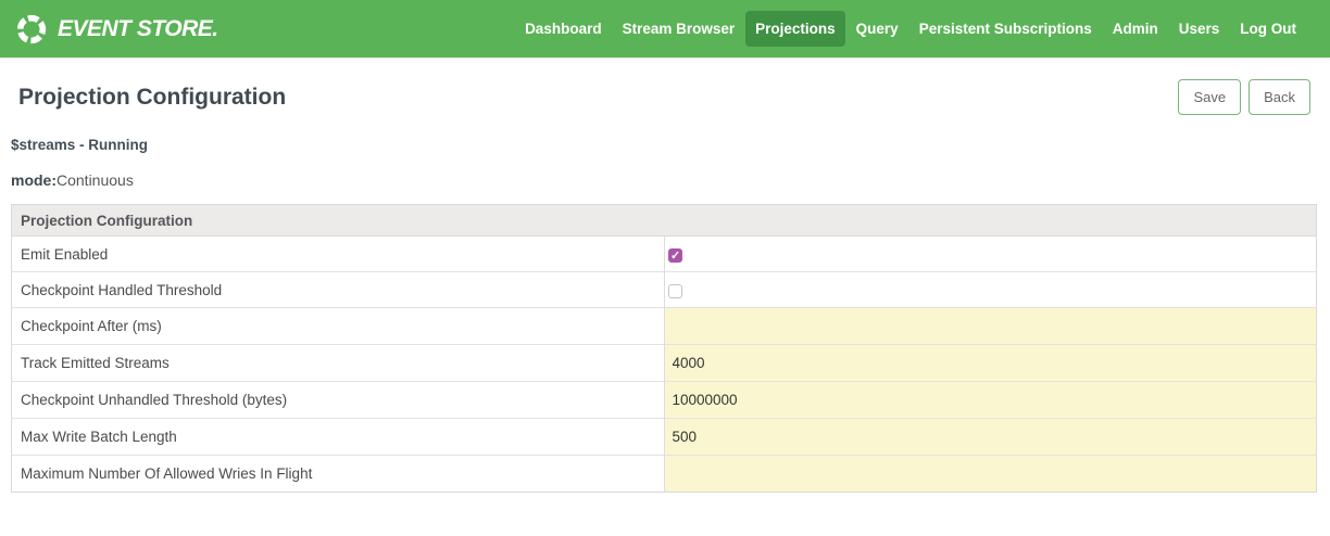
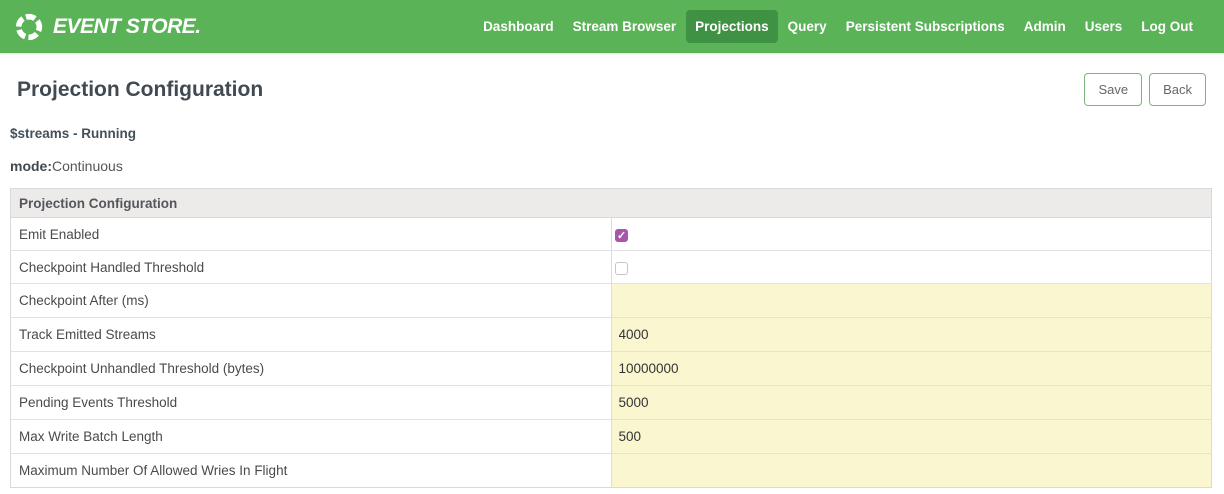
  EVENT STORE.
  Dashboard
  Stream Browser
  Projections
  Query
  Persistent Subscriptions
  Admin
  Users
  Log Out
  Projection Configuration
  Save
  Back
  $streams - Running
  mode:Continuous
  Projection Configuration
  Emit Enabled
  Checkpoint Handled Threshold
  Checkpoint After (ms)
  Track Emitted Streams	4000
  Checkpoint Unhandled Threshold (bytes)	10000000
+ Pending Events Threshold	5000
  Max Write Batch Length	500
  Maximum Number Of Allowed Wries In Flight
